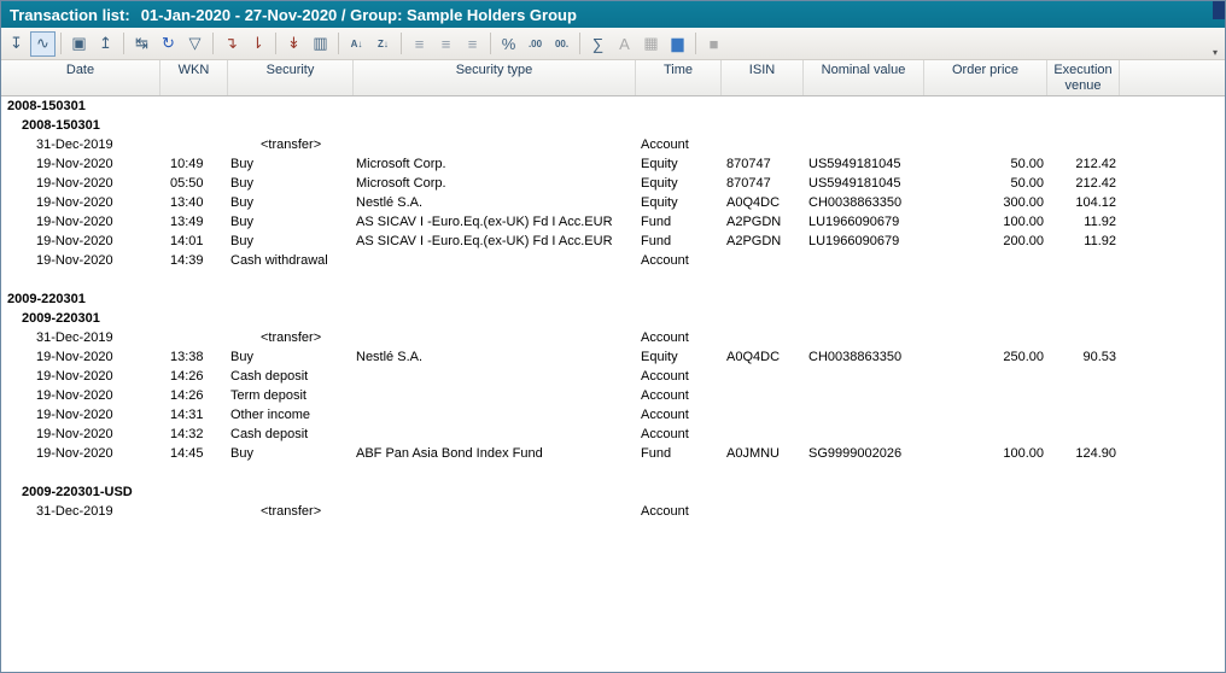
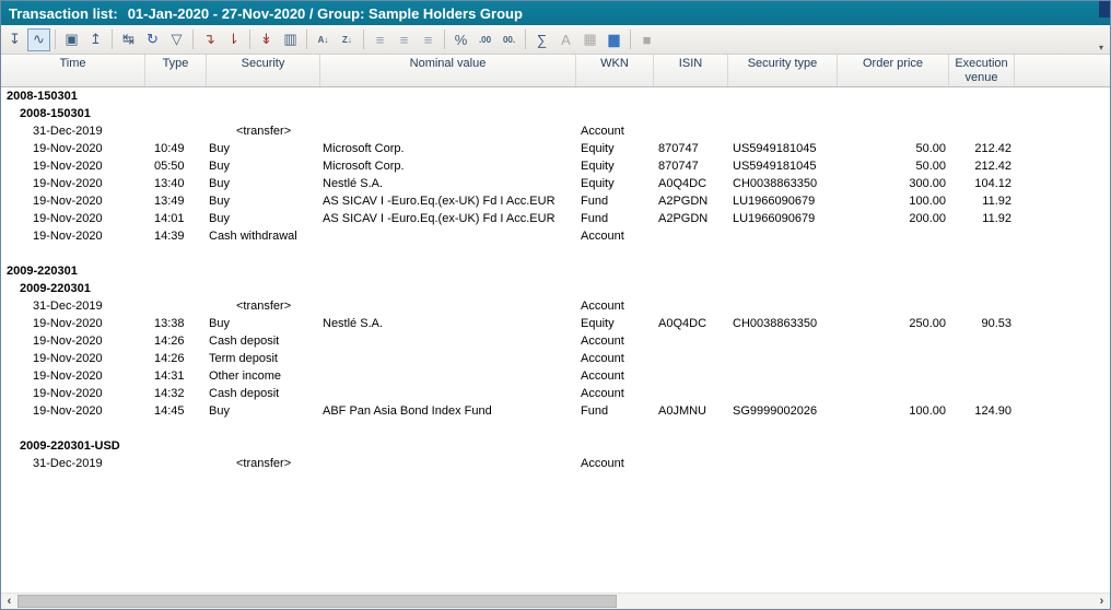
  Transaction list:
  01-Jan-2020 - 27-Nov-2020 / Group: Sample Holders Group
  ↧
  ∿
  ▣
  ↥
  ↹
  ↻
  ▽
  ↴
  ⇂
  ↡
  ▥
  A↓
  Z↓
  ≡
  ≡
  ≡
  %
  .00
  00.
  ∑
  A
  ▦
  ▆
  ■
  ▾
- Date
- WKN
+ Time
+ Type
  Security
- Security type
+ Nominal value
- Time
+ WKN
  ISIN
- Nominal value
+ Security type
  Order price
  Execution venue
  2008-150301
  2008-150301
  31-Dec-2019
  <transfer>
  Account
  19-Nov-2020
  10:49
  Buy
  Microsoft Corp.
  Equity
  870747
  US5949181045
  50.00
  212.42
  19-Nov-2020
  05:50
  Buy
  Microsoft Corp.
  Equity
  870747
  US5949181045
  50.00
  212.42
  19-Nov-2020
  13:40
  Buy
  Nestlé S.A.
  Equity
  A0Q4DC
  CH0038863350
  300.00
  104.12
  19-Nov-2020
  13:49
  Buy
  AS SICAV I -Euro.Eq.(ex-UK) Fd I Acc.EUR
  Fund
  A2PGDN
  LU1966090679
  100.00
  11.92
  19-Nov-2020
  14:01
  Buy
  AS SICAV I -Euro.Eq.(ex-UK) Fd I Acc.EUR
  Fund
  A2PGDN
  LU1966090679
  200.00
  11.92
  19-Nov-2020
  14:39
  Cash withdrawal
  Account
  2009-220301
  2009-220301
  31-Dec-2019
  <transfer>
  Account
  19-Nov-2020
  13:38
  Buy
  Nestlé S.A.
  Equity
  A0Q4DC
  CH0038863350
  250.00
  90.53
  19-Nov-2020
  14:26
  Cash deposit
  Account
  19-Nov-2020
  14:26
  Term deposit
  Account
  19-Nov-2020
  14:31
  Other income
  Account
  19-Nov-2020
  14:32
  Cash deposit
  Account
  19-Nov-2020
  14:45
  Buy
  ABF Pan Asia Bond Index Fund
  Fund
  A0JMNU
  SG9999002026
  100.00
  124.90
  2009-220301-USD
  31-Dec-2019
  <transfer>
  Account
+ ‹
+ ›
